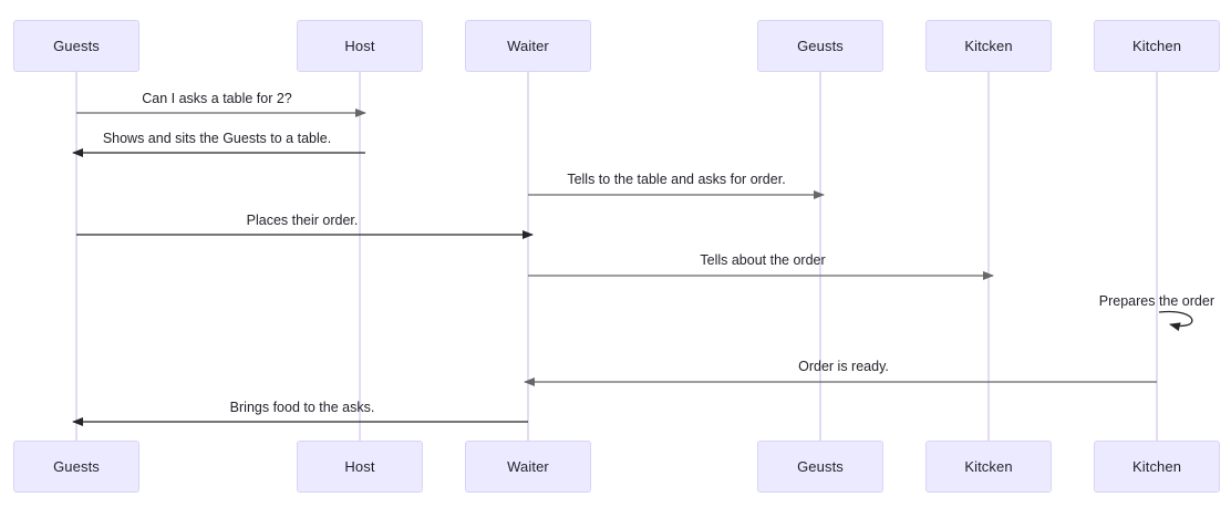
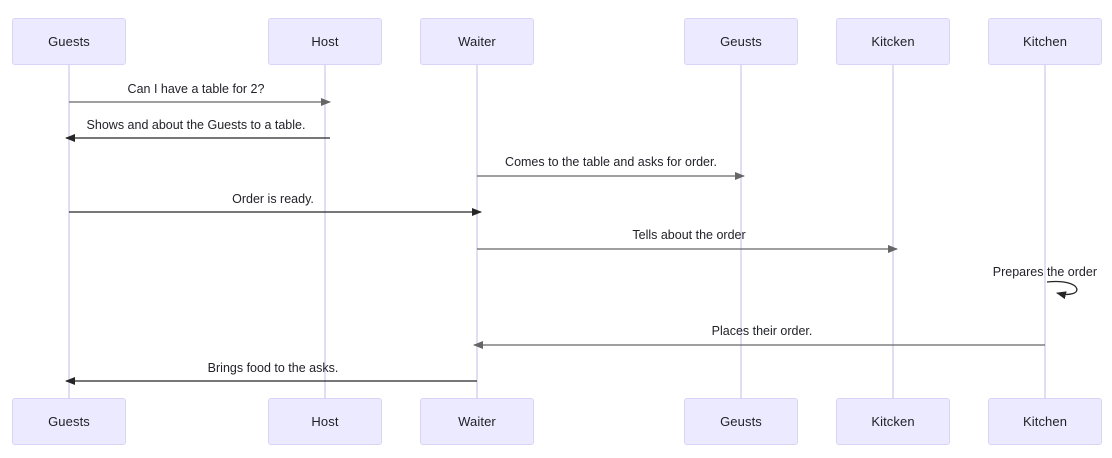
  Guests
  Host
  Waiter
  Geusts
  Kitcken
  Kitchen
  Guests
  Host
  Waiter
  Geusts
  Kitcken
  Kitchen
- Can I asks a table for 2?
+ Can I have a table for 2?
- Shows and sits the Guests to a table.
+ Shows and about the Guests to a table.
- Tells to the table and asks for order.
+ Comes to the table and asks for order.
- Places their order.
+ Order is ready.
  Tells about the order
  Prepares the order
- Order is ready.
+ Places their order.
  Brings food to the asks.
